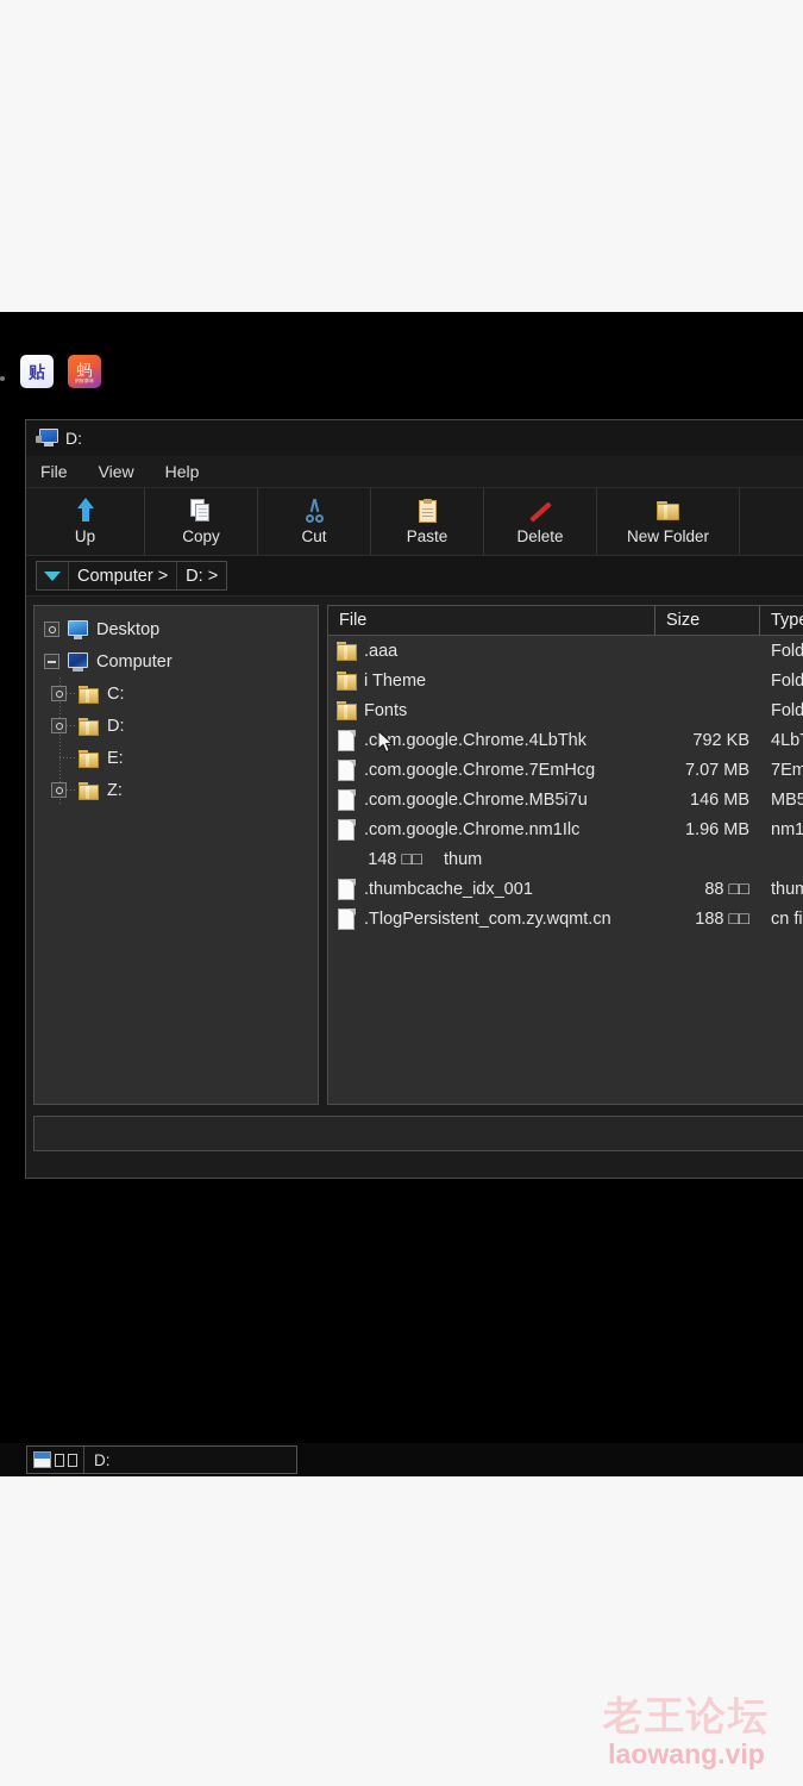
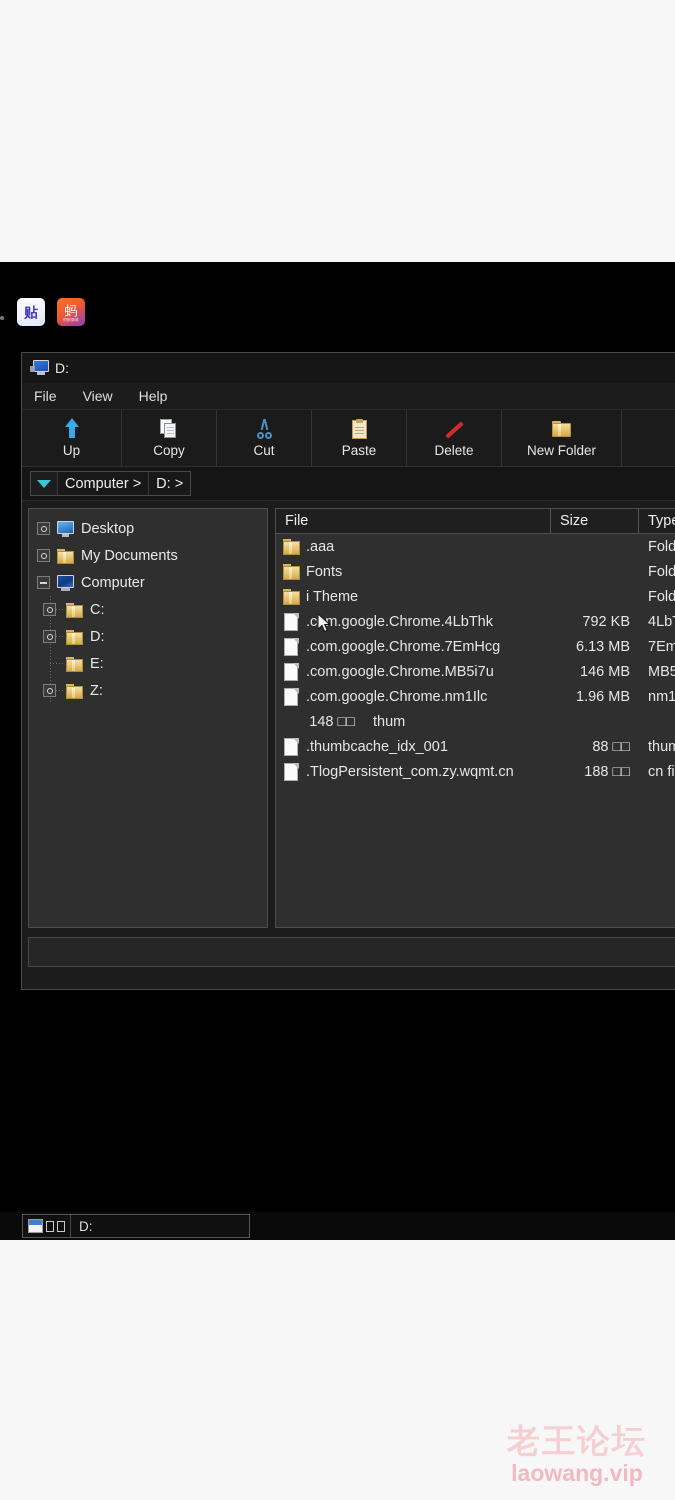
  贴
  蚂
  D:
  File
  View
  Help
  Up
  Copy
  Cut
  Paste
  Delete
  New Folder
  Computer >
  D: >
  Desktop
+ My Documents
  Computer
  C:
  D:
  E:
  Z:
  File
  Size
  Typ
  .aaa
  Fold
- i Theme
+ Fonts
  Fold
- Fonts
+ i Theme
  Fold
  .cm.google.Chrome.4LbThk
  792 KB
  .com.google.Chrome.7EmHcg
- 7.07 MB
+ 6.13 MB
  7Em
  .com.google.Chrome.MB5i7u
  146 MB
  MB5
  .com.google.Chrome.nm1Ilc
  1.96 MB
  nm1
  148 □□
  thum
  .thumbcache_idx_001
  88 □□
  thum
  .TlogPersistent_com.zy.wqmt.cn
  188 □□
  D:
  老王论坛
  laowang.vip
